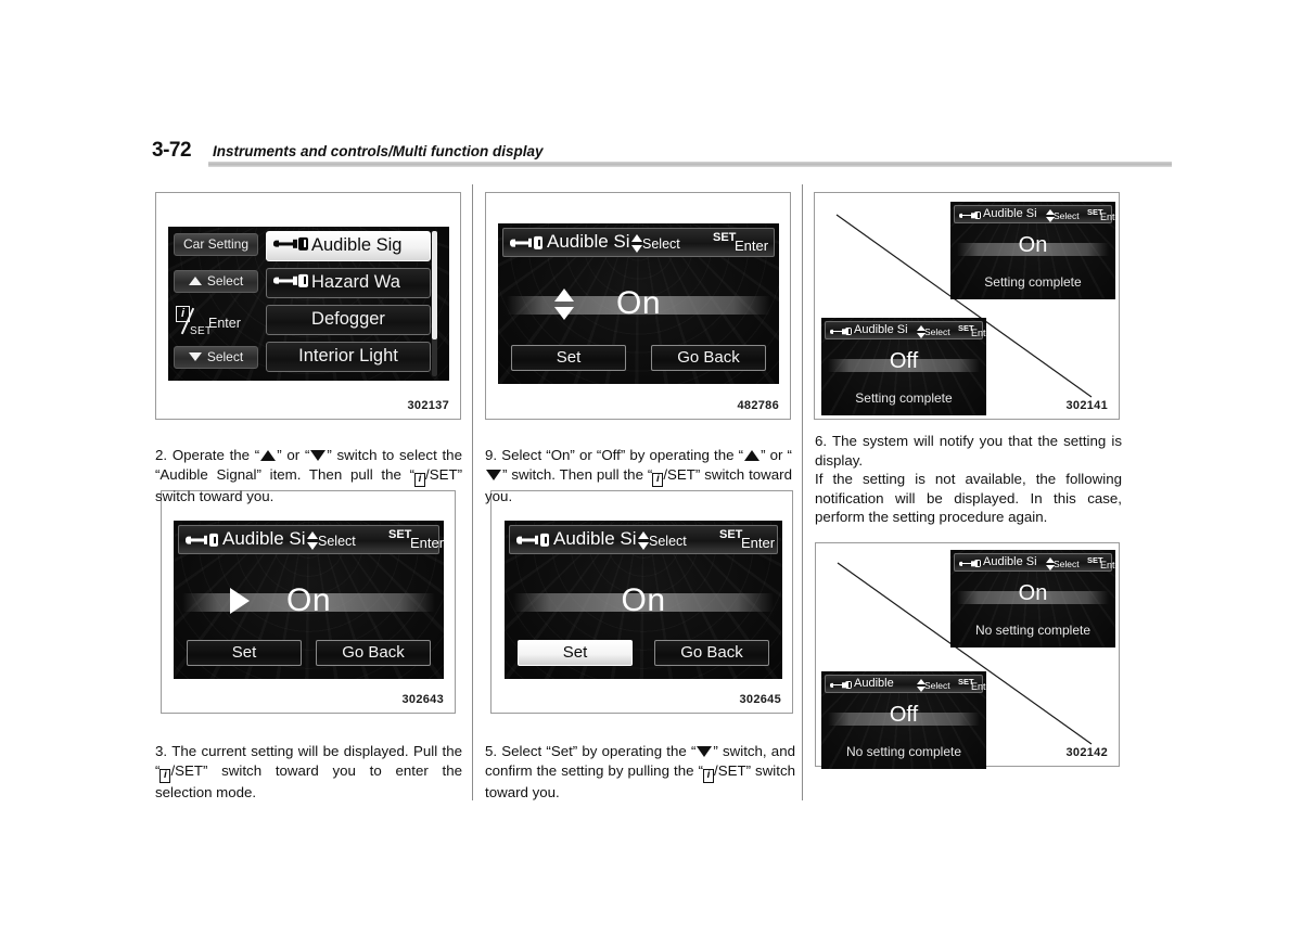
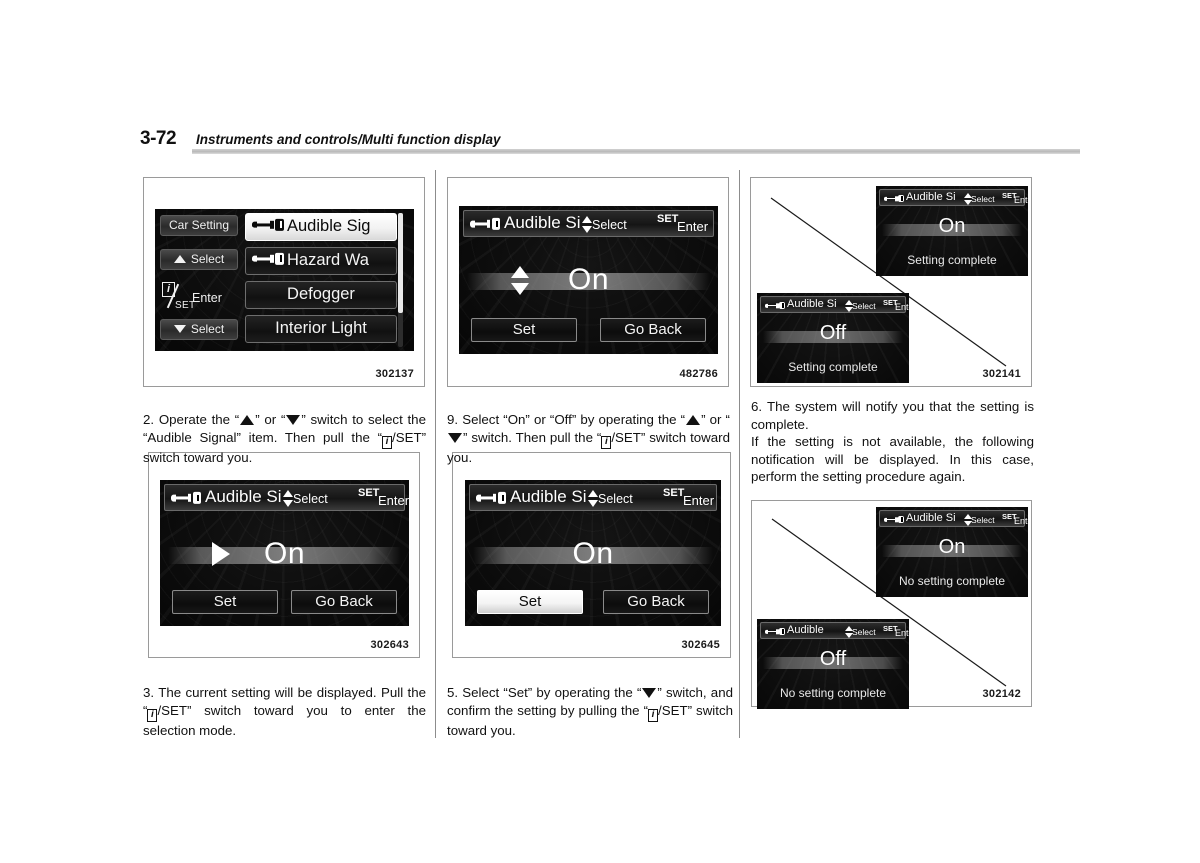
  3-72
  Instruments and controls/Multi function display
  Car Setting
  Select
  i
  SET
  Enter
  Select
  Audible Sig
  Hazard Wa
  Defogger
  Interior Light
  302137
  Audible Si
  Select
  SET
  Enter
  On
  Set
  Go Back
  482786
  Audible Si
  Select
  SET
  On
  Setting complete
  Audible Si
  Select
  SET
  Off
  Setting complete
  302141
  Audible Si
  Select
  SET
  Enter
  On
  Set
  Go Back
  302643
  Audible Si
  Select
  SET
  Enter
  On
  Set
  Go Back
  302645
  Audible Si
  Select
  SET
  On
  No setting complete
  Audible
  Select
  SET
  Off
  No setting complete
  302142
  2. Operate the “ ” or “ ” switch to select the “Audible Signal” item. Then pull the “ i /SET” switch toward you.
  3. The current setting will be displayed. Pull the “ i /SET” switch toward you to enter the selection mode.
  9. Select “On” or “Off” by operating the “ ” or “” switch. Then pull the “ i /SET” switch toward you.
  5. Select “Set” by operating the “ ” switch, and confirm the setting by pulling the “ i /SET” switch toward you.
- 6. The system will notify you that the setting is display.
+ 6. The system will notify you that the setting is complete.
  If the setting is not available, the following notification will be displayed. In this case, perform the setting procedure again.
